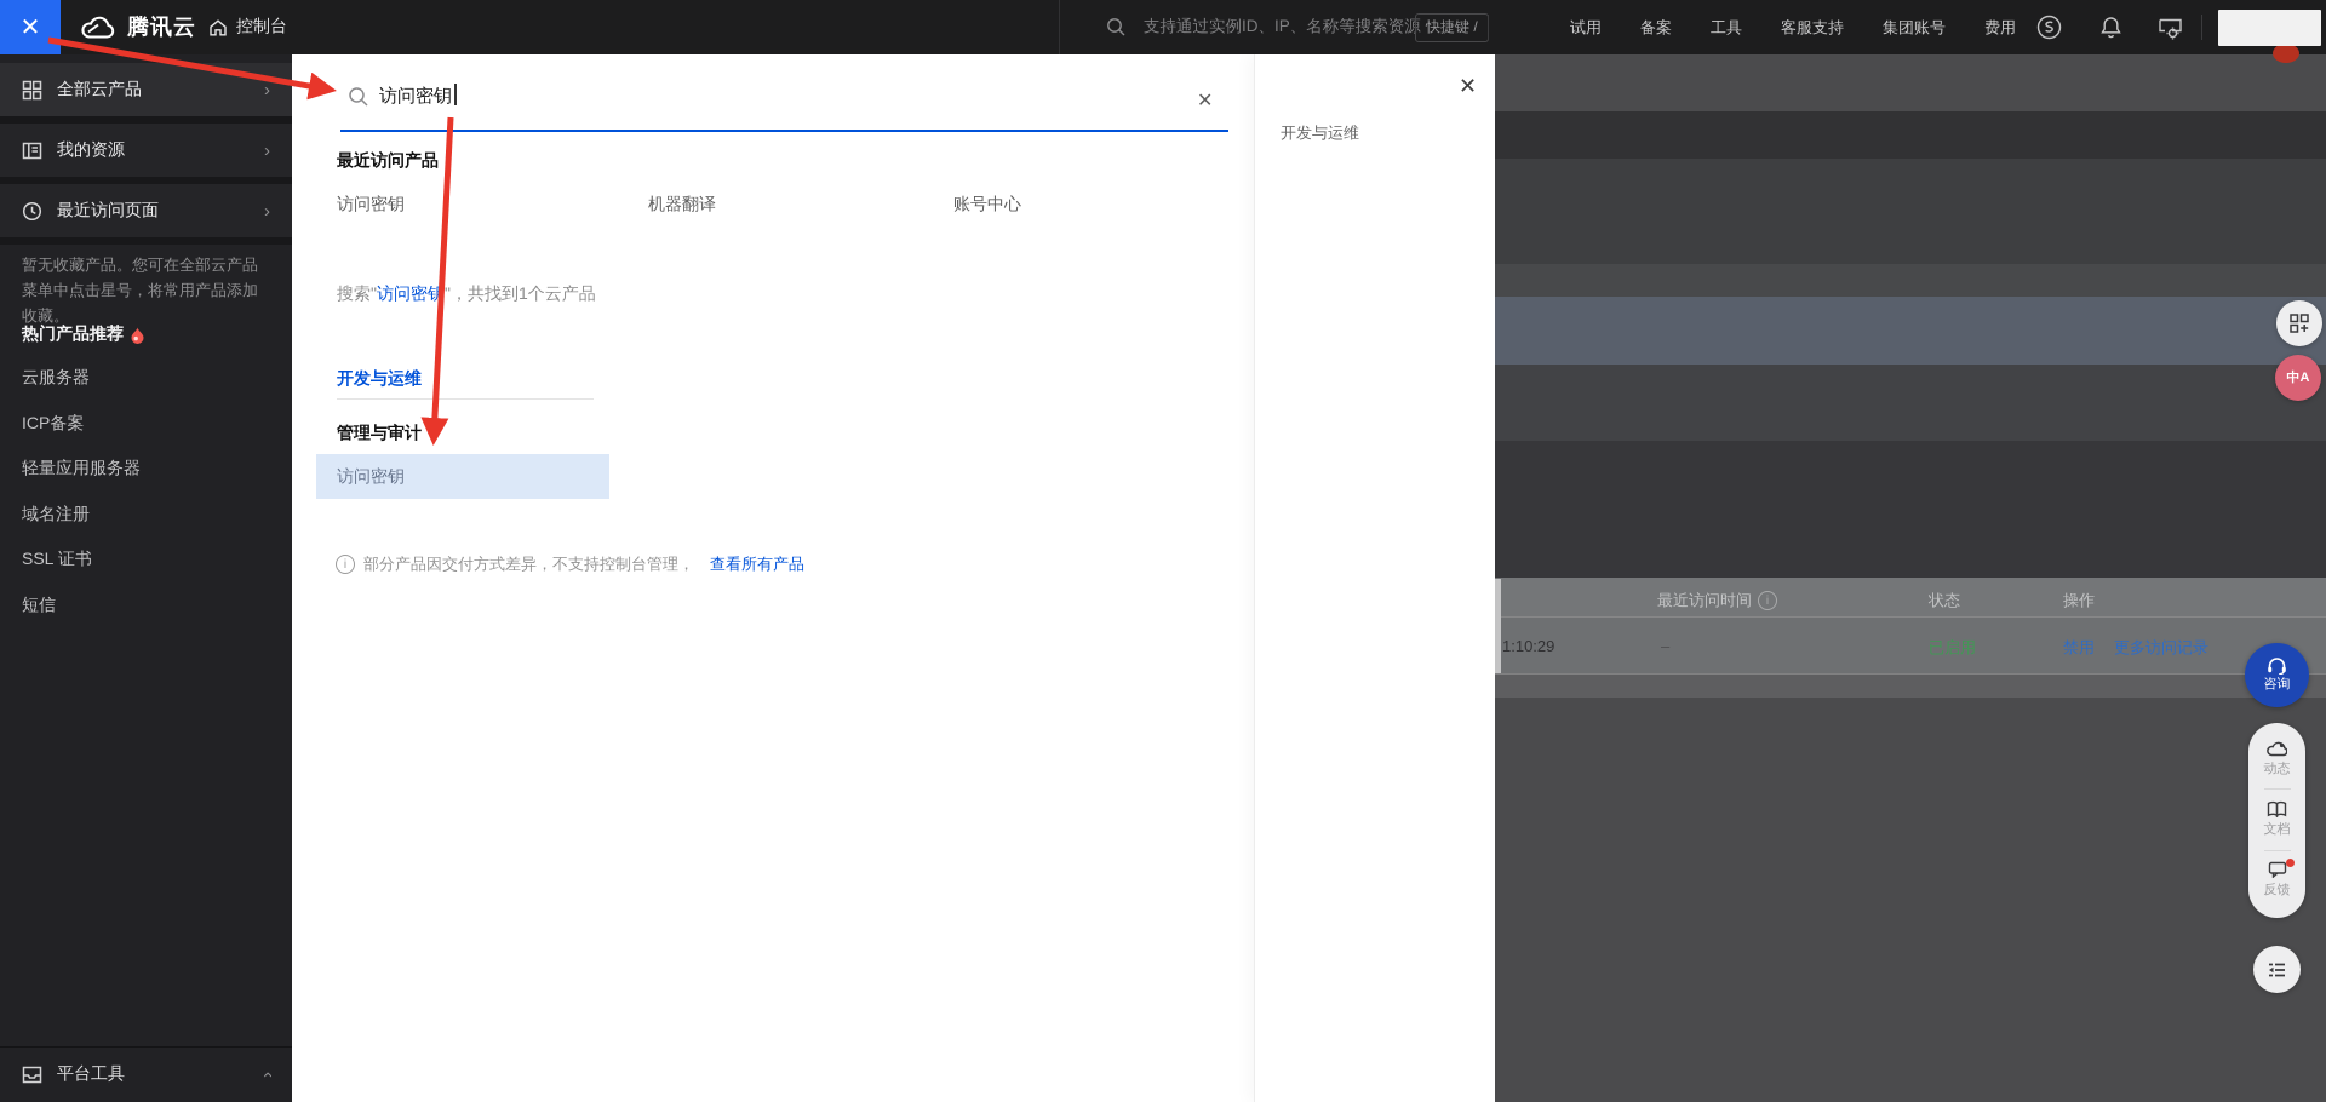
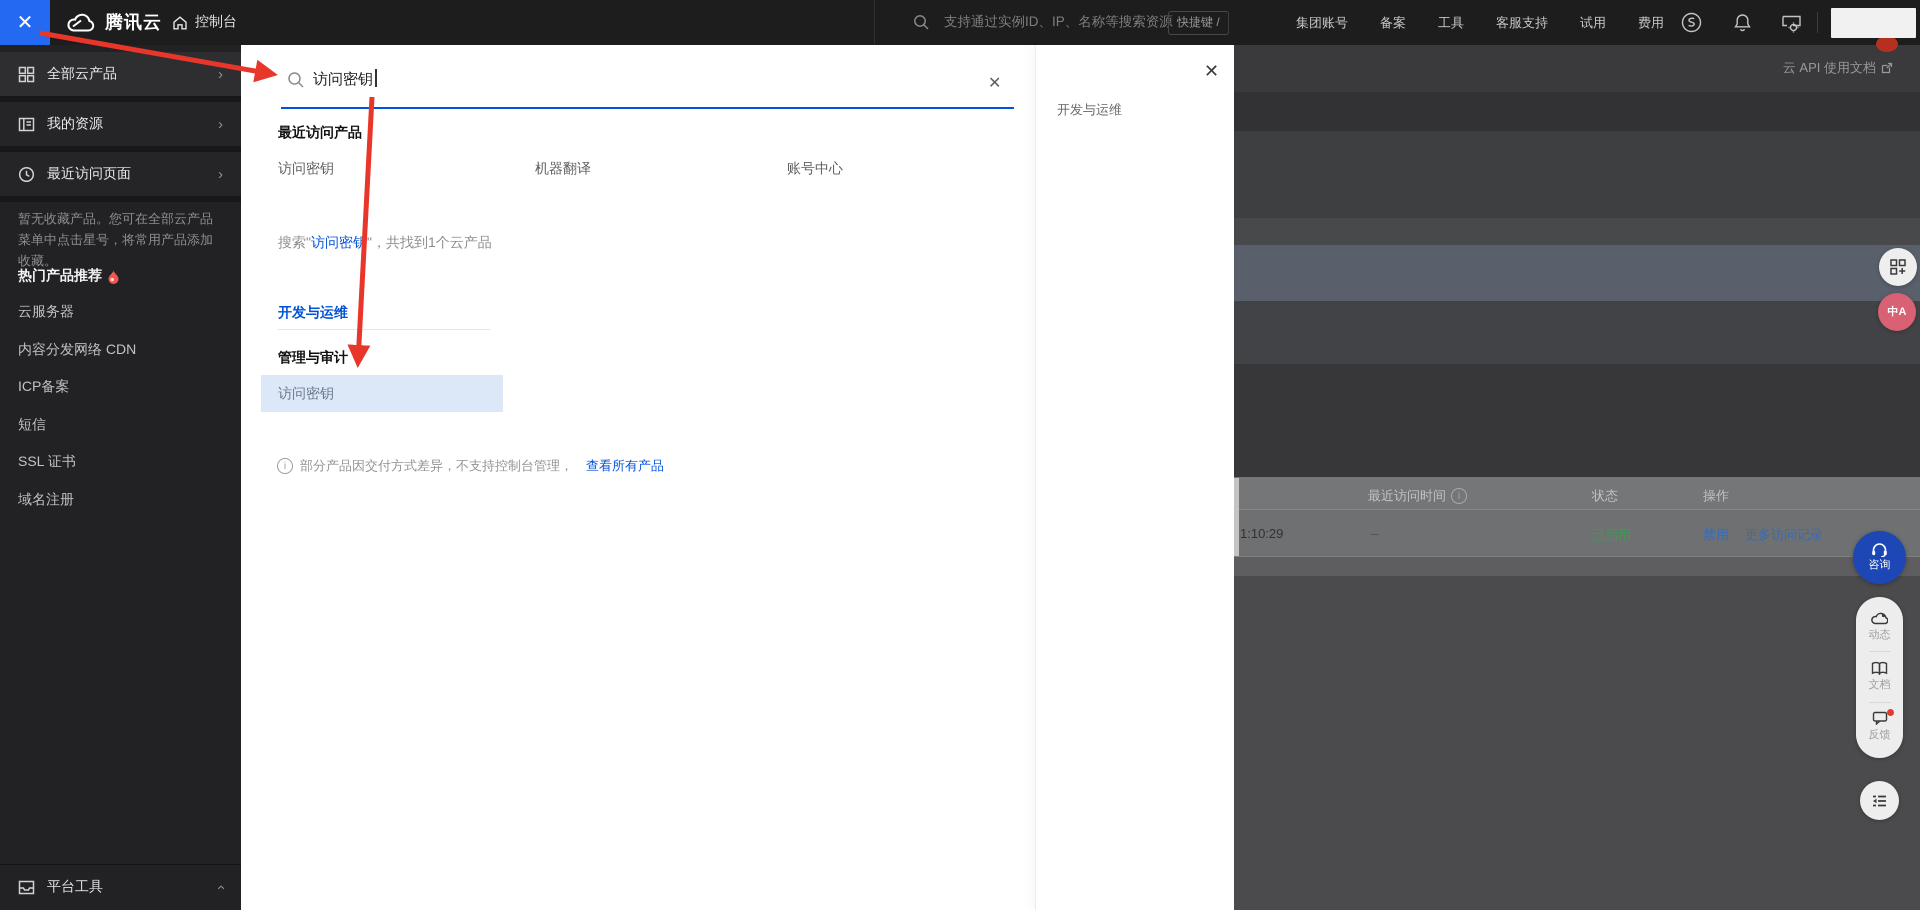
+ 云 API 使用文档
  最近访问时间
  i
  状态
  操作
  1:10:29
  –
  已启用
  禁用
  更多访问记录
  中A
  咨询
  动态
  文档
  反馈
  全部云产品
  ›
  我的资源
  ›
  最近访问页面
  ›
  暂无收藏产品。您可在全部云产品菜单中点击星号，将常用产品添加收藏。
  热门产品推荐
  云服务器
+ 内容分发网络 CDN
  ICP备案
- 轻量应用服务器
- 域名注册
+ 短信
  SSL 证书
- 短信
+ 域名注册
  平台工具
  访问密钥
  ✕
  最近访问产品
  访问密钥
  机器翻译
  账号中心
  搜索"访问密钥"，共找到1个云产品
  开发与运维
  管理与审计
  访问密钥
  i
  部分产品因交付方式差异，不支持控制台管理，
  查看所有产品
  ✕
  开发与运维
  ✕
  腾讯云
  控制台
  支持通过实例ID、IP、名称等搜索资源
  快捷键 /
- 试用
+ 集团账号
  备案
  工具
  客服支持
- 集团账号
+ 试用
  费用
